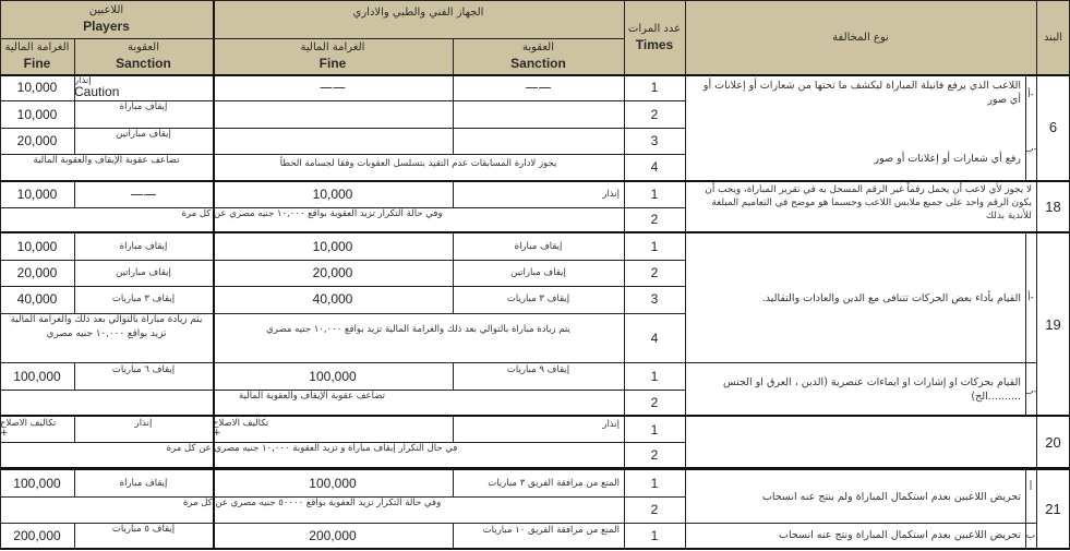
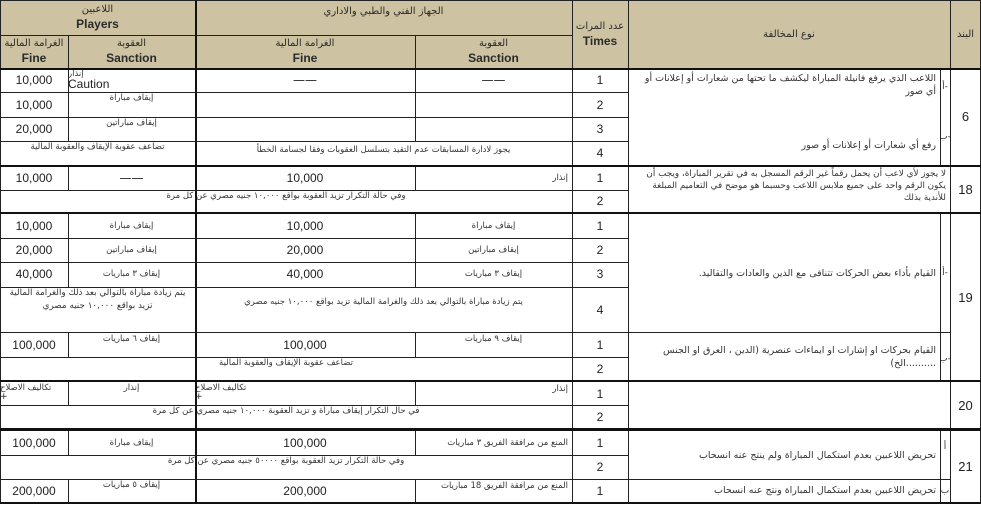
  اللاعبين
  Players
  الجهاز الفني والطبي والاداري
  الغرامة المالية
  Fine
  العقوبة
  Sanction
  الغرامة المالية
  Fine
  العقوبة
  Sanction
  عدد المرات
  Times
  نوع المخالفة
  البند
  10,000
  إنذار
  Caution
  ——
  ——
  1
  10,000
  إيقاف مباراة
  2
  20,000
  إيقاف مباراتين
  3
  تضاعف عقوبة الإيقاف والعقوبة المالية
  يجوز لادارة المسابقات عدم التقيد بتسلسل العقوبات وفقا لجسامة الخطأ
  4
  اللاعب الذي يرفع فانيلة المباراة ليكشف ما تحتها من شعارات أو إعلانات أو أي صور
  رفع أي شعارات أو إعلانات أو صور
  أ-
  6
  10,000
  ——
  10,000
  إنذار
  1
  وفي حالة التكرار تزيد العقوبة بواقع ١٠,٠٠٠ جنيه مصري عن كل مرة
  2
  لا يجوز لأي لاعب أن يحمل رقماً غير الرقم المسجل به في تقرير المباراة، ويجب أن يكون الرقم واحد على جميع ملابس اللاعب وحسبما هو موضح في التعاميم المبلغة للأندية بذلك
  18
  10,000
  إيقاف مباراة
  10,000
  إيقاف مباراة
  1
  20,000
  إيقاف مباراتين
  20,000
  إيقاف مباراتين
  2
  40,000
  إيقاف ٣ مباريات
  40,000
  إيقاف ٣ مباريات
  3
  يتم زيادة مباراة بالتوالي بعد ذلك والغرامة المالية تزيد بواقع ١٠,٠٠٠ جنيه مصري
  يتم زيادة مباراة بالتوالي بعد ذلك والغرامة المالية تزيد بواقع ١٠,٠٠٠ جنيه مصري
  4
  100,000
  إيقاف ٦ مباريات
  100,000
  إيقاف ٩ مباريات
  1
  تضاعف عقوبة الإيقاف والعقوبة المالية
  2
  القيام بأداء بعض الحركات تتنافى مع الدين والعادات والتقاليد.
  القيام بحركات او إشارات او ايماءات عنصرية (الدين ، العرق او الجنس ..........الخ)
  أ-
  19
  تكاليف الاصلاح
  +
  إنذار
  تكاليف الاصلاح
  +
  إنذار
  1
  في حال التكرار إيقاف مباراة و تزيد العقوبة ١٠,٠٠٠ جنيه مصري عن كل مرة
  2
  20
  100,000
  إيقاف مباراة
  100,000
  المنع من مرافقة الفريق ٣ مباريات
  1
  وفي حالة التكرار تزيد العقوبة بواقع ٥٠٠٠٠ جنيه مصري عن كل مرة
  2
  200,000
  إيقاف ٥ مباريات
  200,000
- المنع من مرافقة الفريق ١٠ مباريات
+ المنع من مرافقة الفريق 18 مباريات
  1
  تحريض اللاعبين بعدم استكمال المباراة ولم ينتج عنه انسحاب
  تحريض اللاعبين بعدم استكمال المباراة ونتج عنه انسحاب
  أ
  ب
  21
